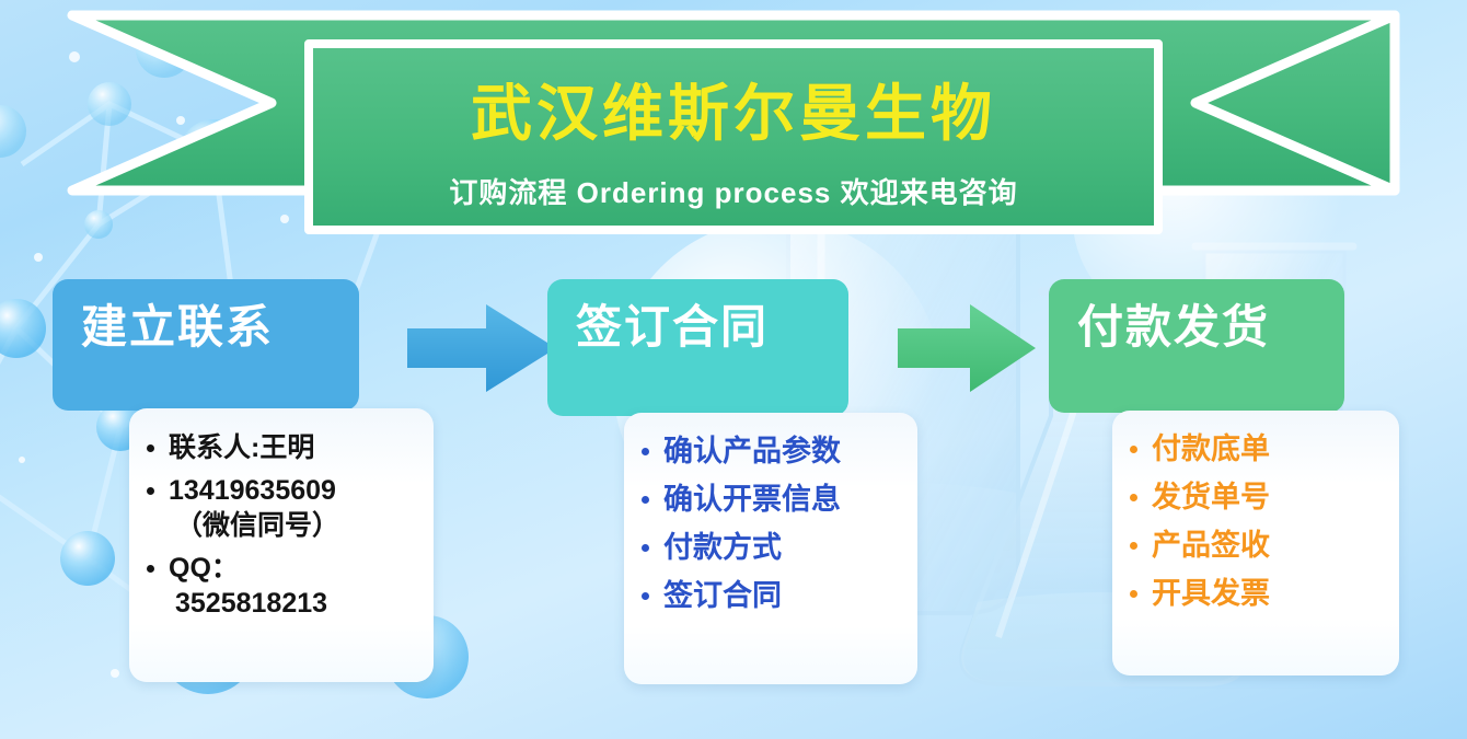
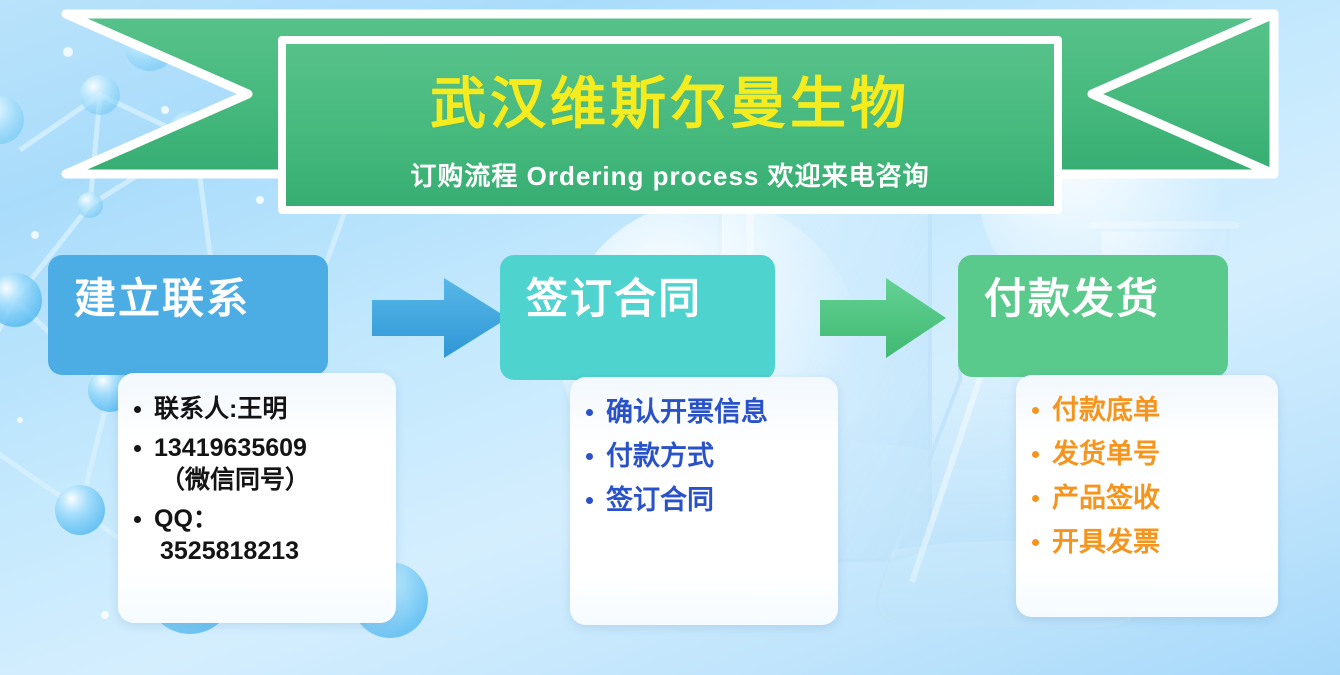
  武汉维斯尔曼生物
  订购流程 Ordering process 欢迎来电咨询
  建立联系
  联系人:王明
  13419635609
  （微信同号）
  QQ：
  3525818213
  签订合同
- 确认产品参数
  确认开票信息
  付款方式
  签订合同
  付款发货
  付款底单
  发货单号
  产品签收
  开具发票
